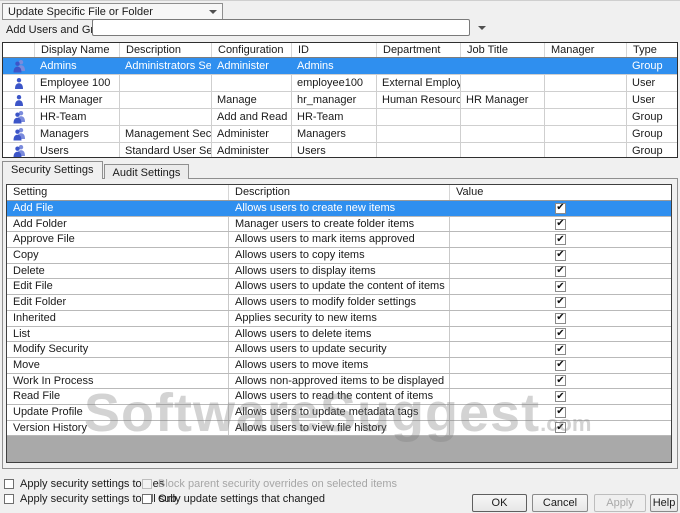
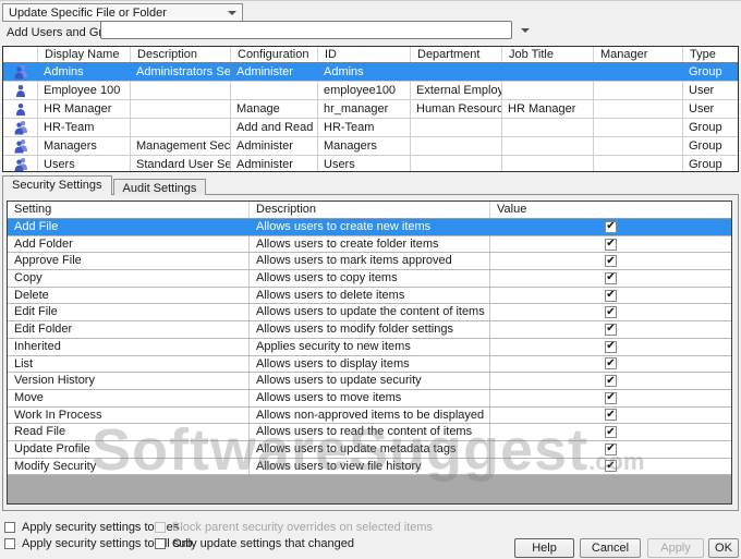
  Update Specific File or Folder
  Add Users and G
  Display Name
  Description
  Configuration
  ID
  Department
  Job Title
  Manager
  Type
  Admins
  Administrators Se
  Administer
  Admins
  Group
  Employee 100
  employee100
  External Employ
  User
  HR Manager
  Manage
  hr_manager
  Human Resourc
  HR Manager
  User
  HR-Team
  Add and Read
  HR-Team
  Group
  Managers
  Management Sec
  Administer
  Managers
  Group
  Users
  Standard User Se
  Administer
  Users
  Group
  Security Settings
  Audit Settings
  Setting
  Description
  Value
  Add File
  Allows users to create new items
  ✔
  Add Folder
- Manager users to create folder items
+ Allows users to create folder items
  ✔
  Approve File
  Allows users to mark items approved
  ✔
  Copy
  Allows users to copy items
  ✔
  Delete
- Allows users to display items
+ Allows users to delete items
  ✔
  Edit File
  Allows users to update the content of items
  ✔
  Edit Folder
  Allows users to modify folder settings
  ✔
  Inherited
  Applies security to new items
  ✔
  List
- Allows users to delete items
+ Allows users to display items
  ✔
- Modify Security
+ Version History
  Allows users to update security
  ✔
  Move
  Allows users to move items
  ✔
  Work In Process
  Allows non-approved items to be displayed
  ✔
  Read File
  Allows users to read the content of items
  ✔
  Update Profile
  Allows users to update metadata tags
  ✔
- Version History
+ Modify Security
  Allows users to view file history
  ✔
  SoftwareSuggest.com
  Apply security settings toes
  Block parent security overrides on selected items
  Apply security settings toll sub
  Only update settings that changed
- OK
+ Help
  Cancel
  Apply
- Help
+ OK
